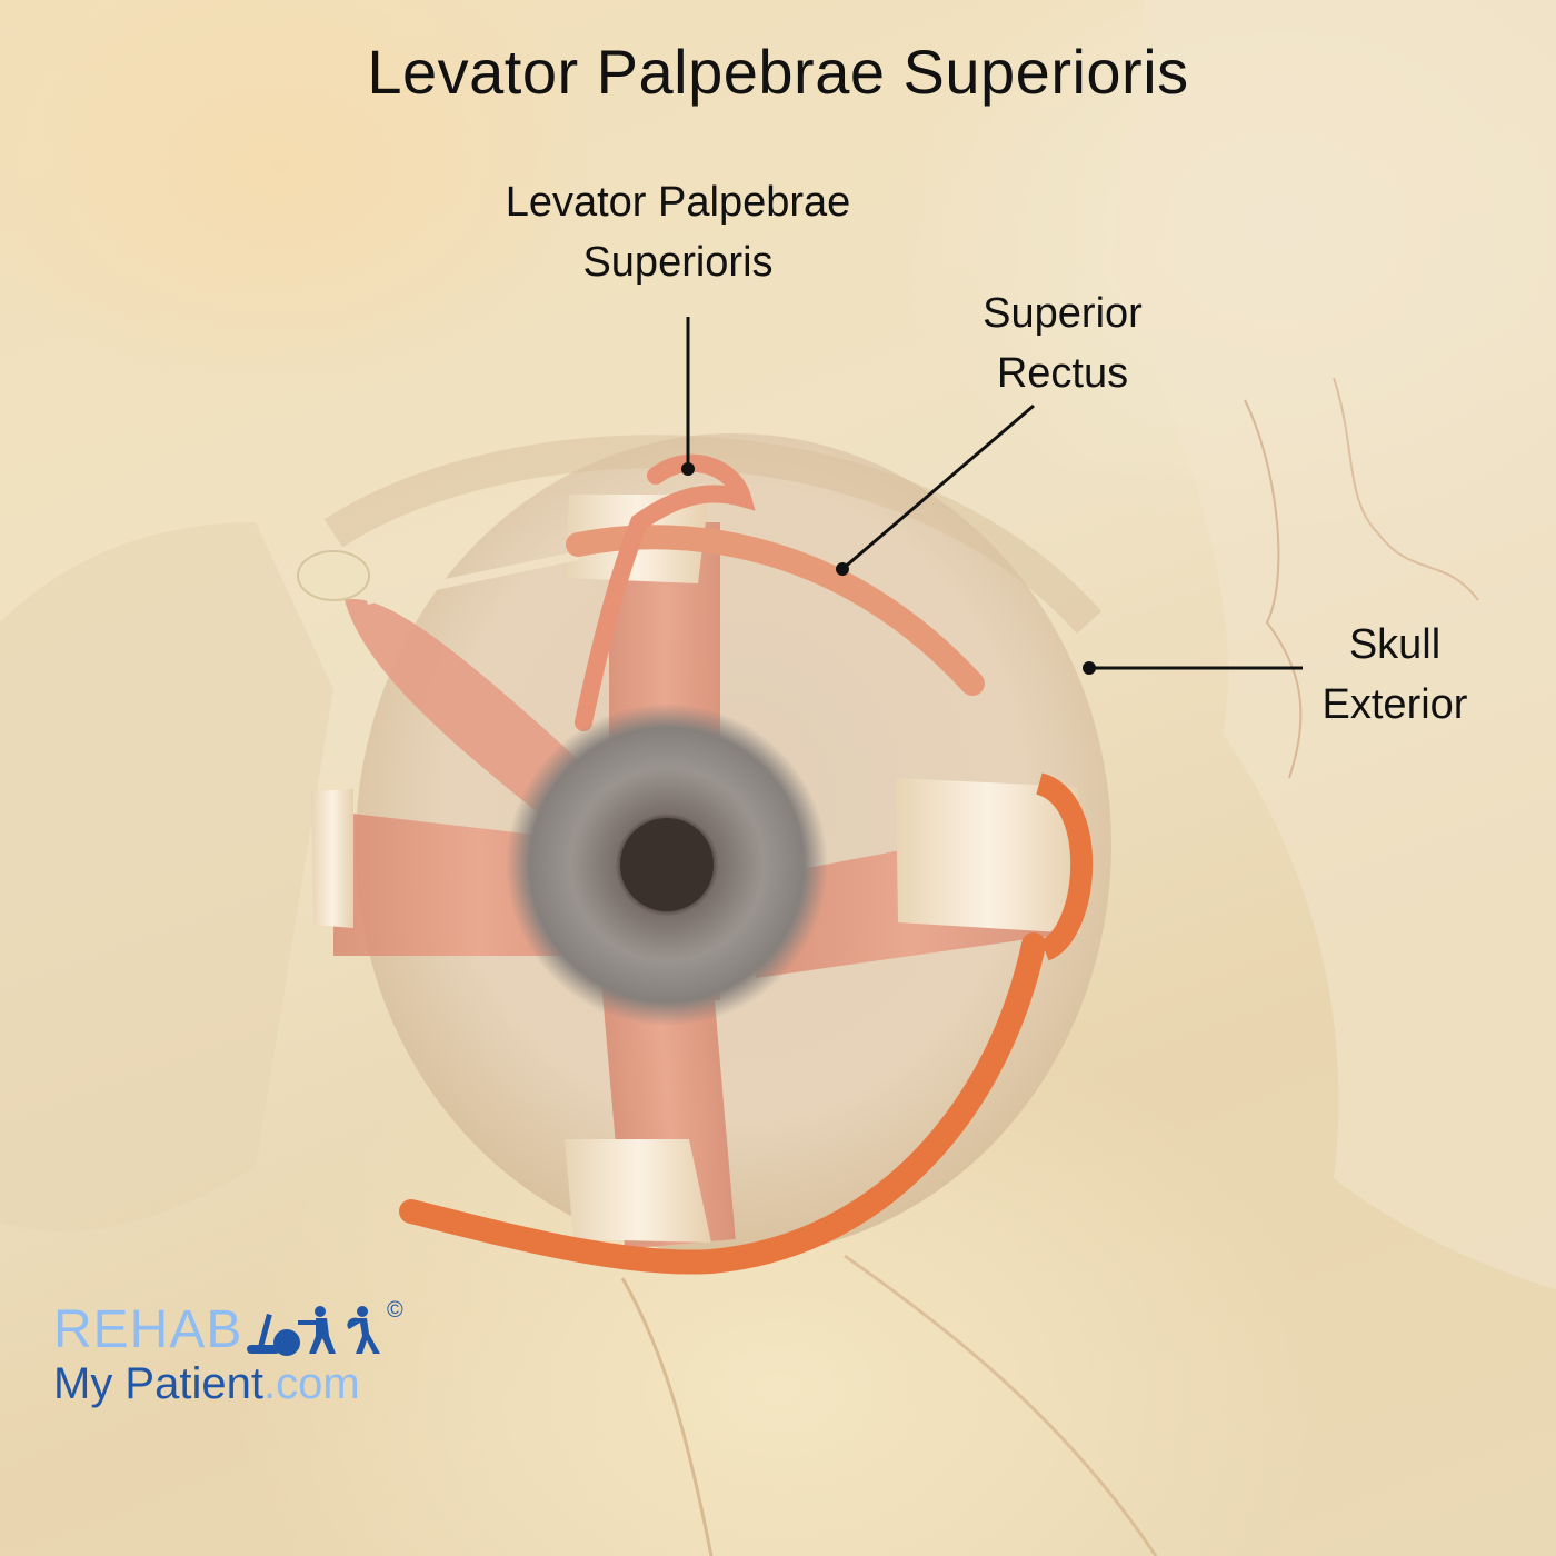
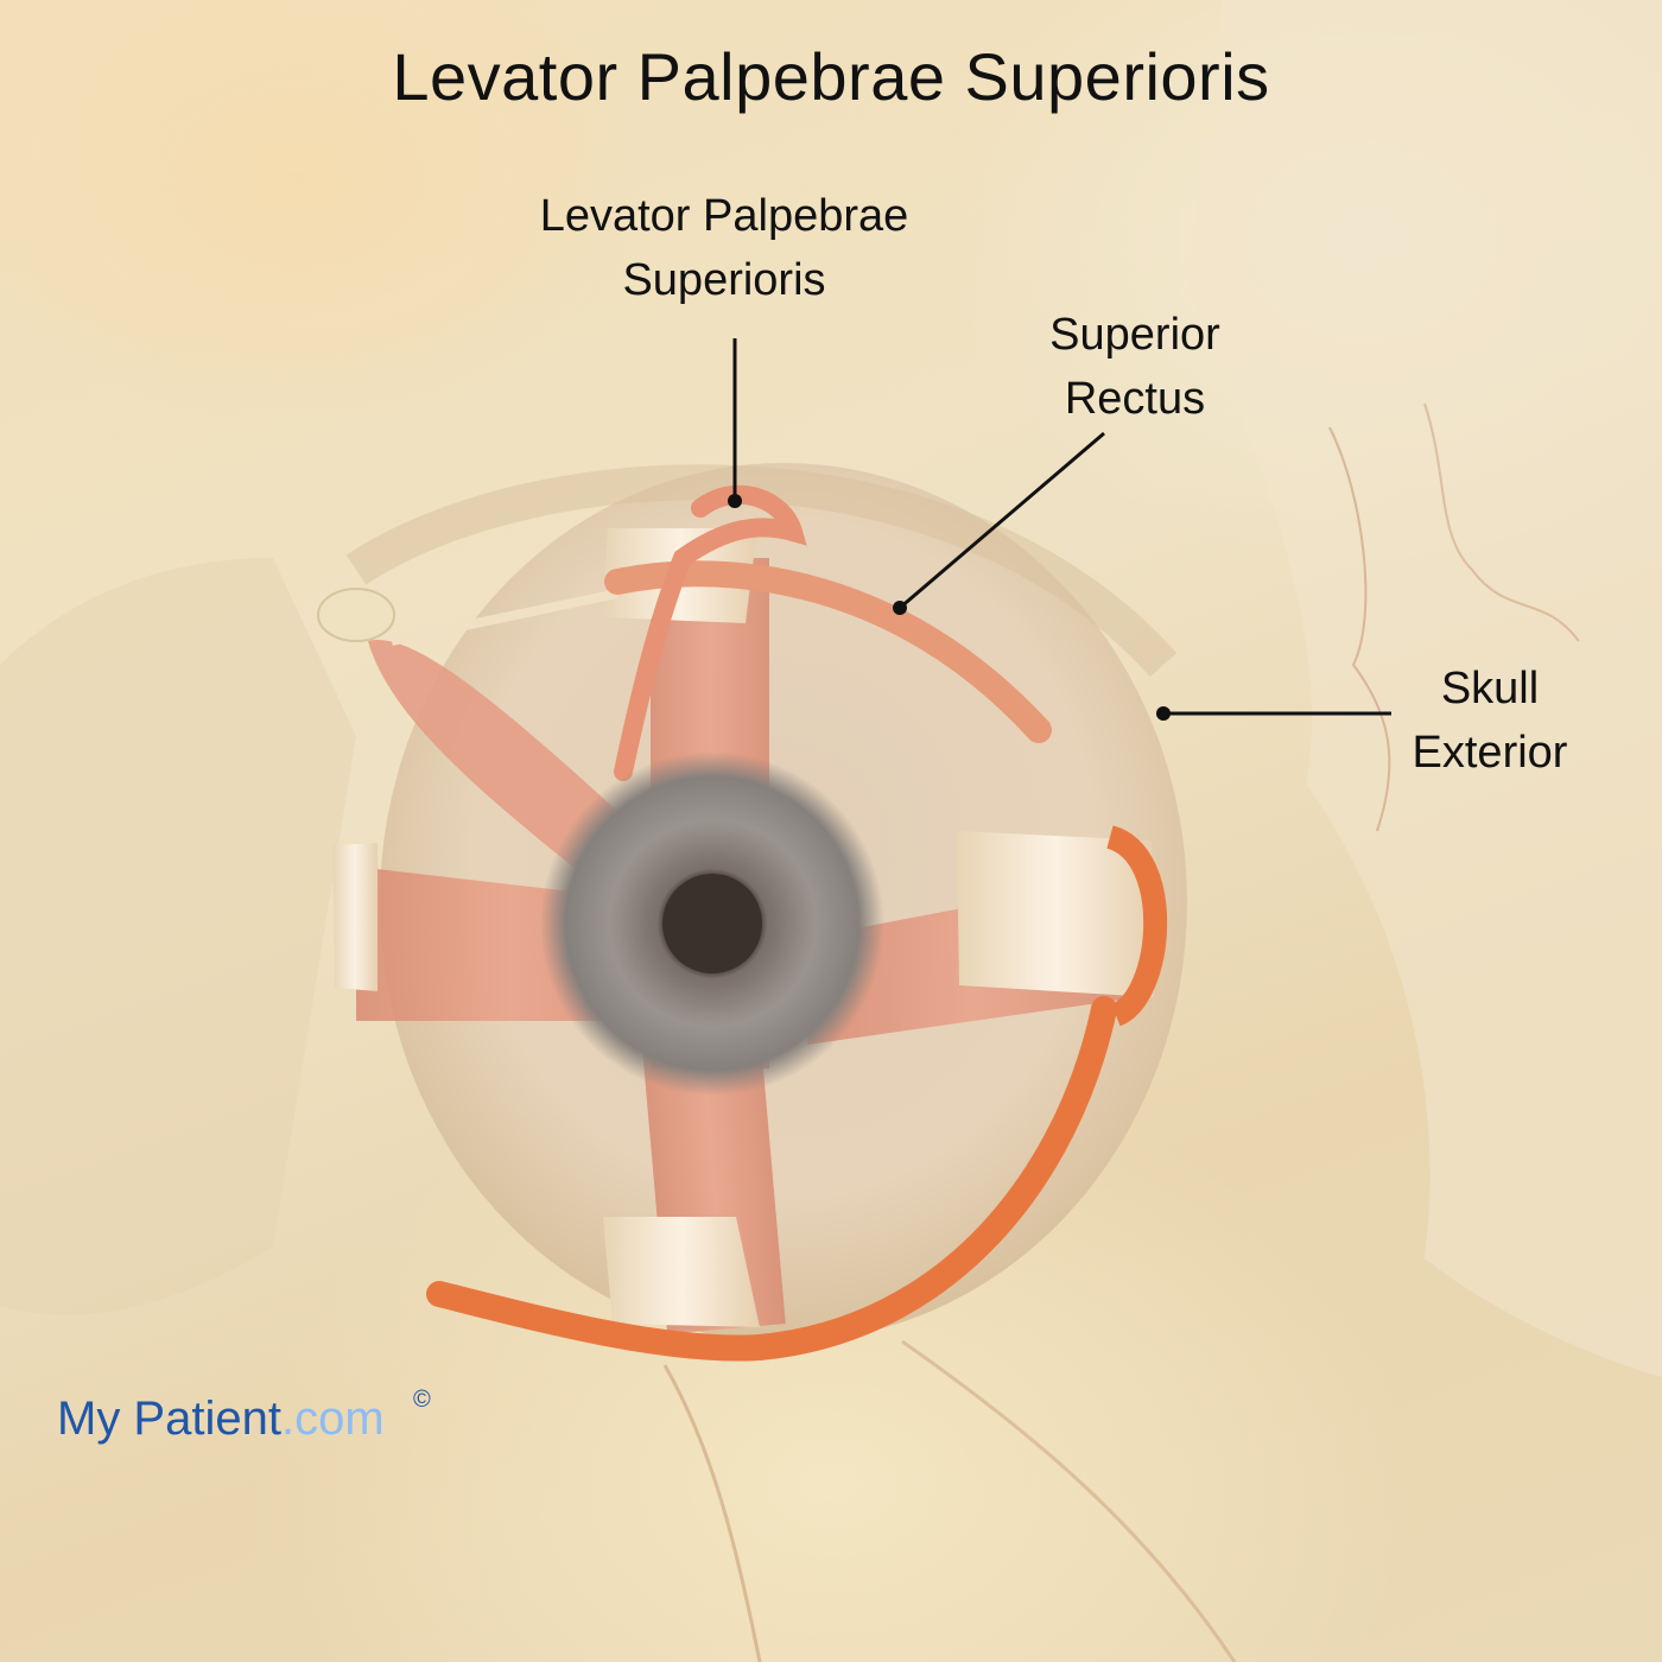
  Levator Palpebrae Superioris
  Levator Palpebrae
  Superioris
  Superior
  Rectus
  Skull
  Exterior
- REHAB
  My Patient.com
  ©
